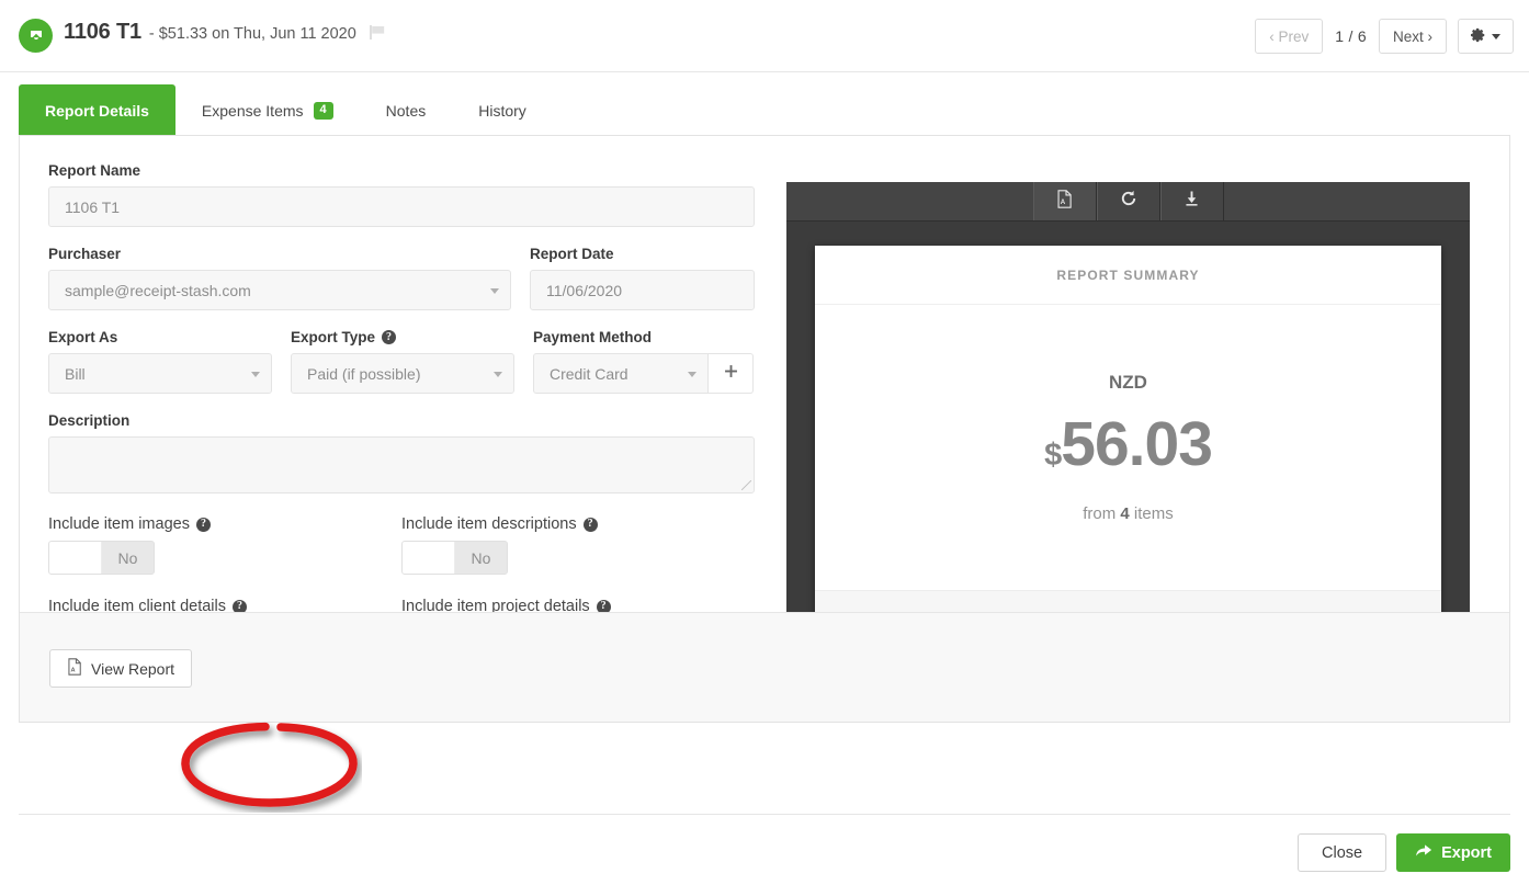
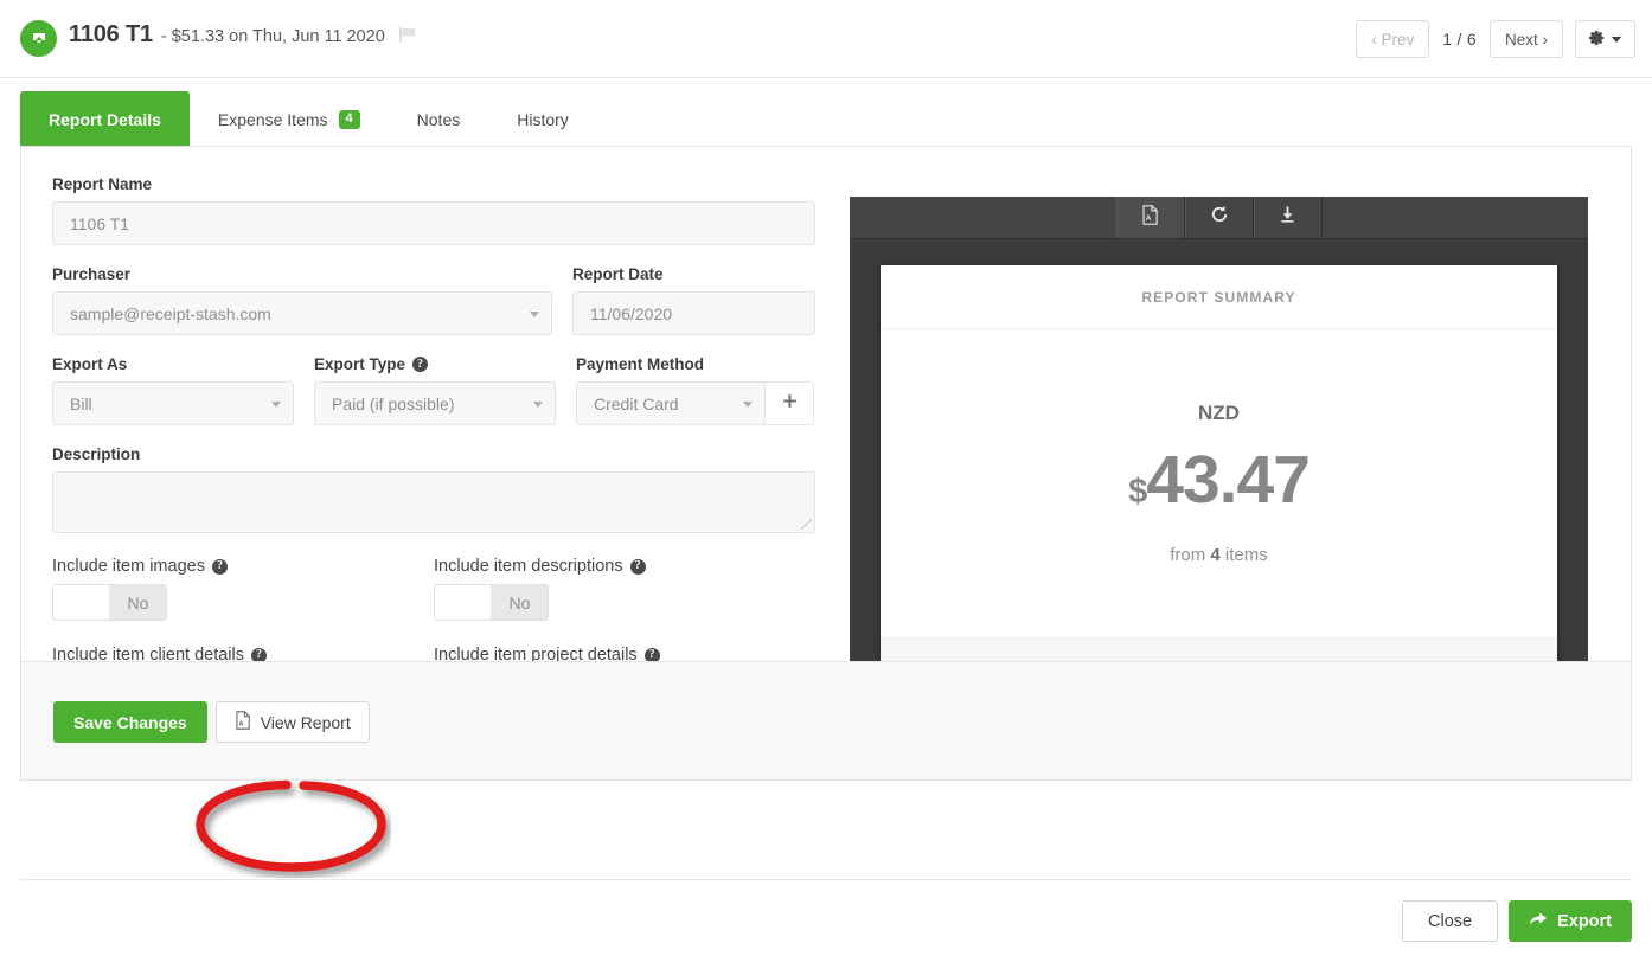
  1106 T1
  - $51.33 on Thu, Jun 11 2020
  ‹ Prev
  1 / 6
  Next ›
  Report Details
  Expense Items
  4
  Notes
  History
  Report Name
  1106 T1
  Purchaser
  sample@receipt-stash.com
  Report Date
  11/06/2020
  Export As
  Bill
  Export Type
  ?
  Paid (if possible)
  Payment Method
  Credit Card
  Description
  Include item images
  ?
  No
  Include item descriptions
  ?
  No
  Include item client details
  ?
  Include item project details
  ?
  REPORT SUMMARY
  NZD
  $
- 56.03
+ 43.47
  from 4 items
+ Save Changes
  View Report
  Close
  Export
